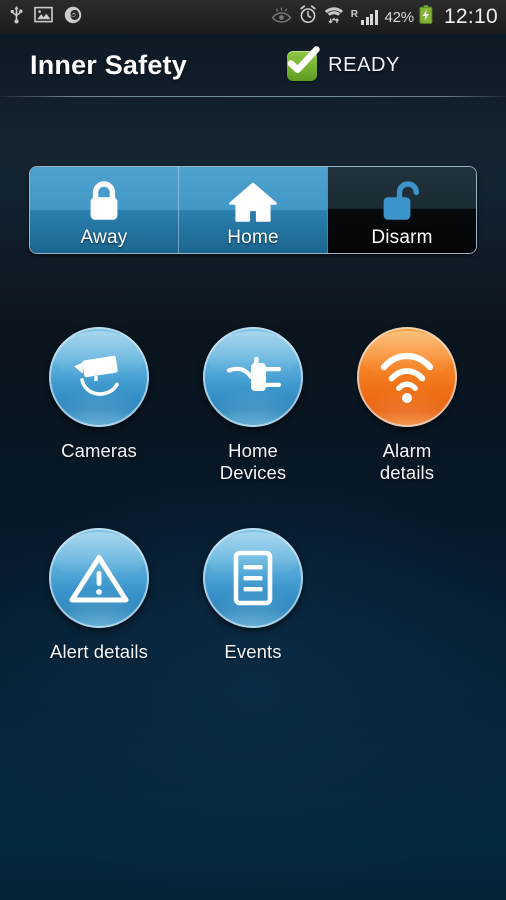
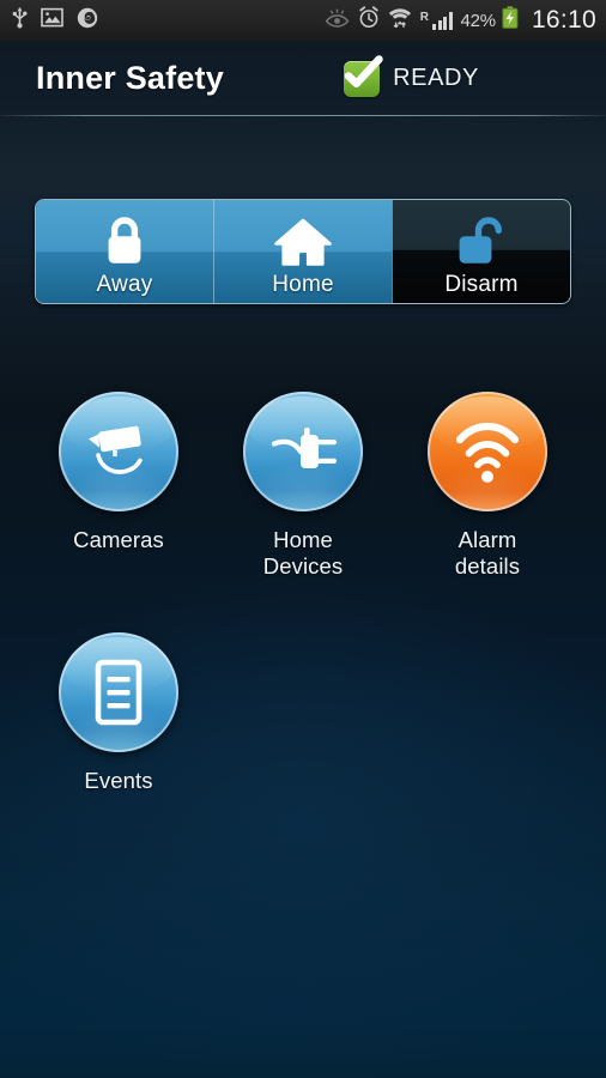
  R
  42%
- 12:10
+ 16:10
  Inner Safety
  READY
  Away
  Home
  Disarm
  Cameras
  Home
  Devices
  Alarm
  details
- Alert details
  Events
